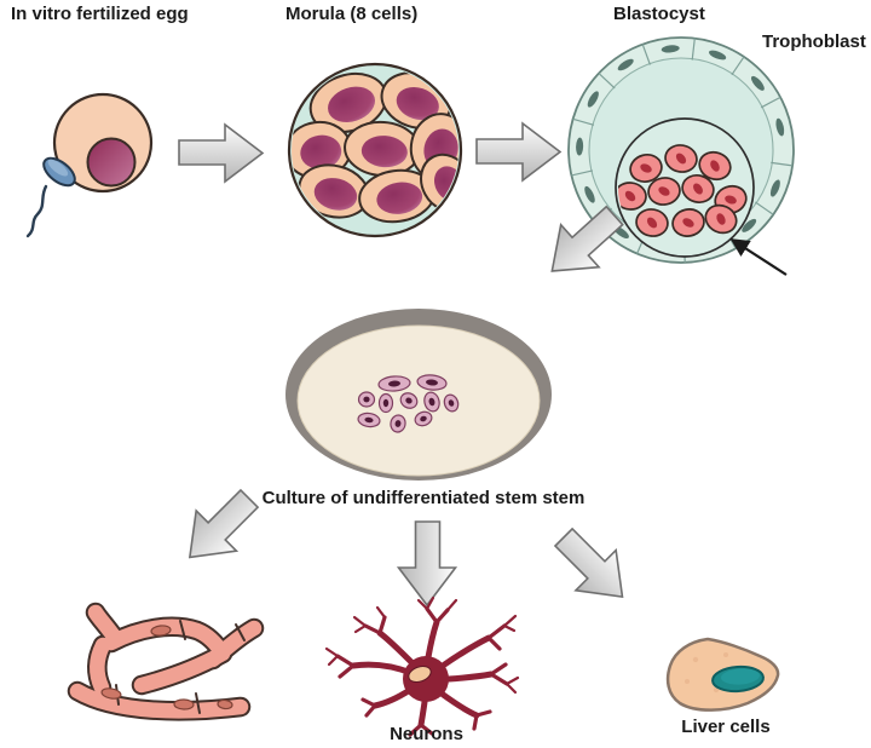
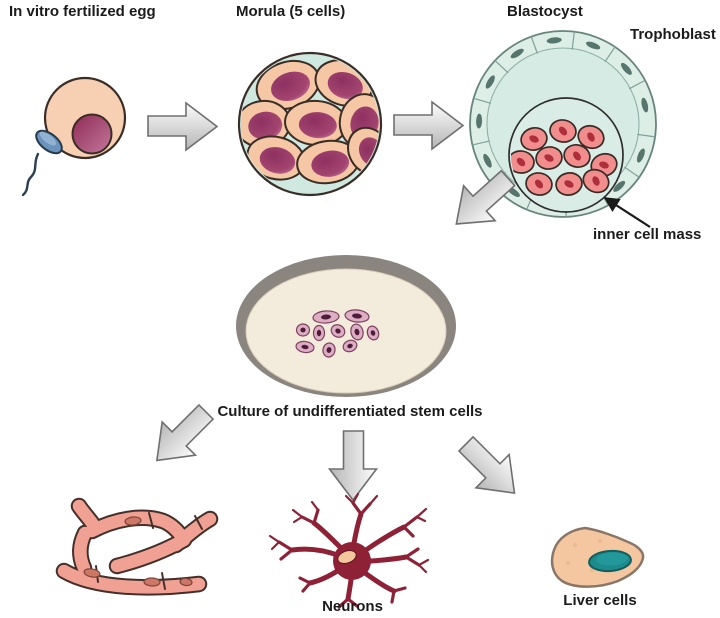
  In vitro fertilized egg
- Morula (8 cells)
+ Morula (5 cells)
  Blastocyst
  Trophoblast
+ inner cell mass
- Culture of undifferentiated stem stem
+ Culture of undifferentiated stem cells
  Neurons
  Liver cells
